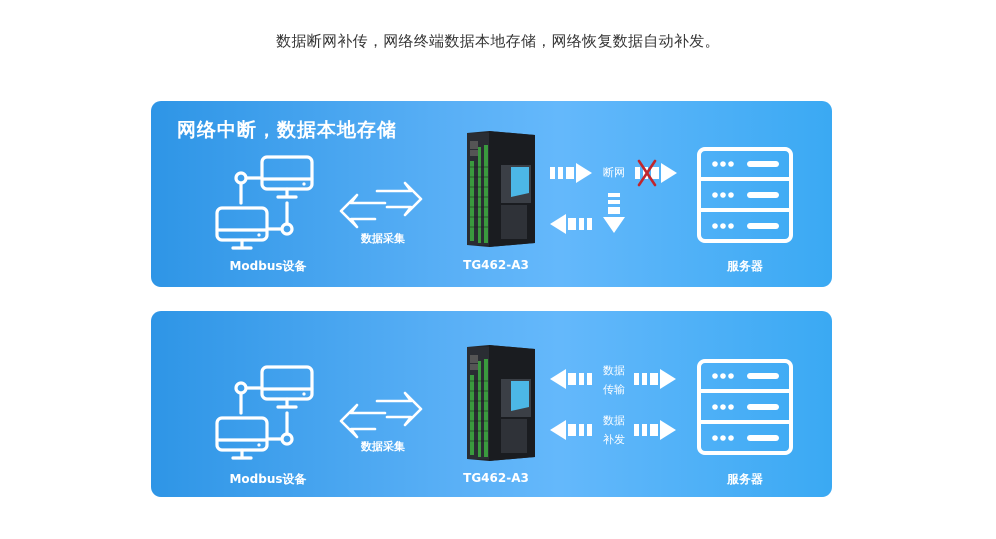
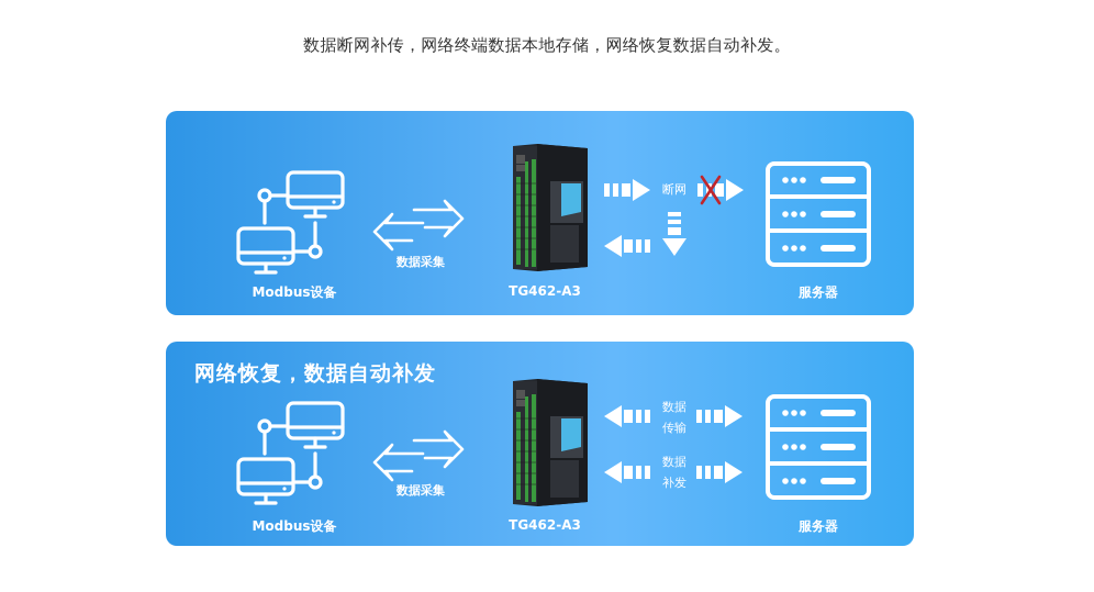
  数据断网补传，网络终端数据本地存储，网络恢复数据自动补发。
- 网络中断，数据本地存储
  Modbus设备
  数据采集
  TG462-A3
  断网
  服务器
+ 网络恢复，数据自动补发
  Modbus设备
  数据采集
  TG462-A3
  数据
  传输
  数据
  补发
  服务器
